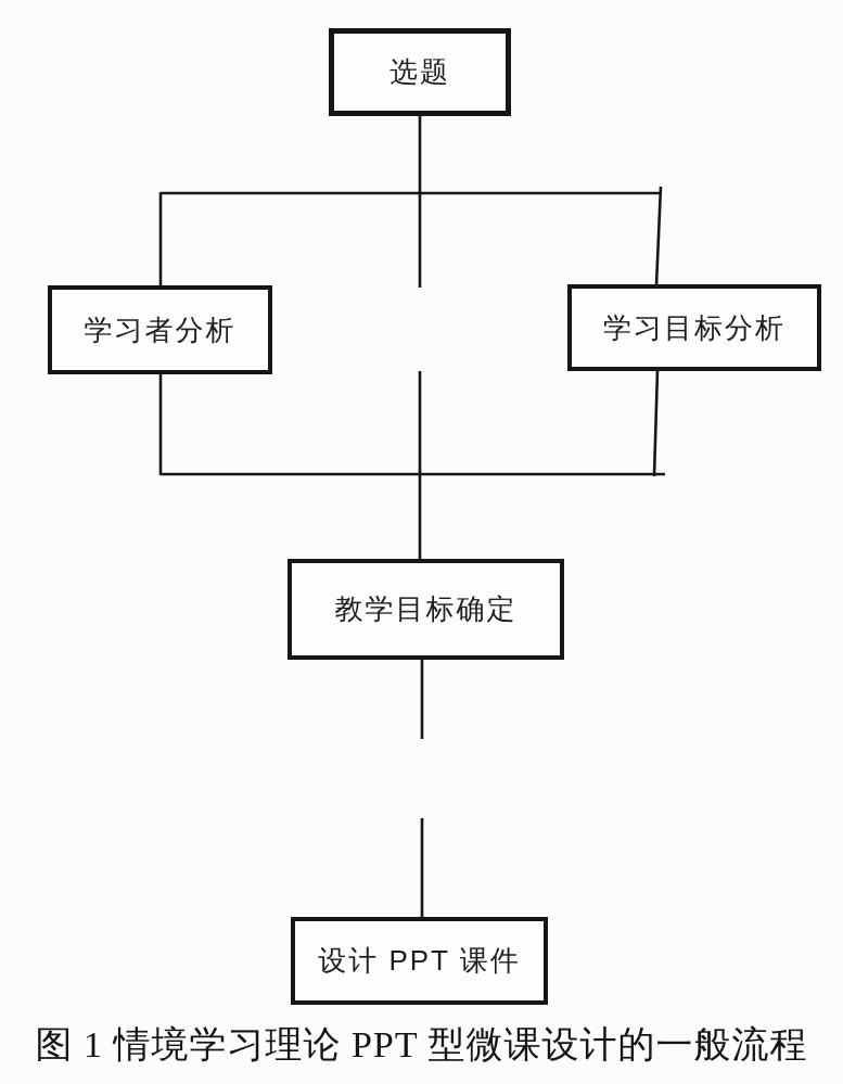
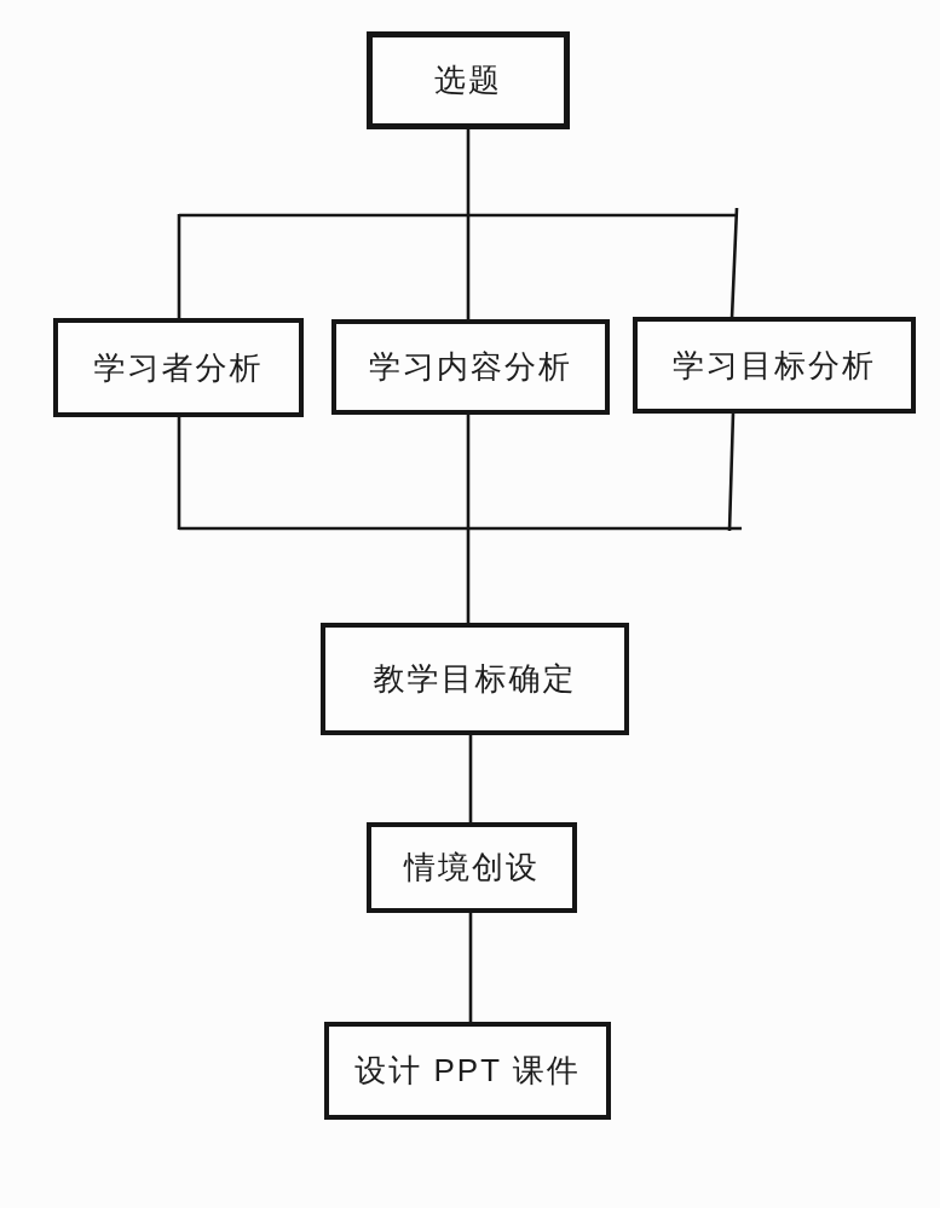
  选题
  学习者分析
+ 学习内容分析
  学习目标分析
  教学目标确定
+ 情境创设
  设计 PPT 课件
- 图 1 情境学习理论 PPT 型微课设计的一般流程
